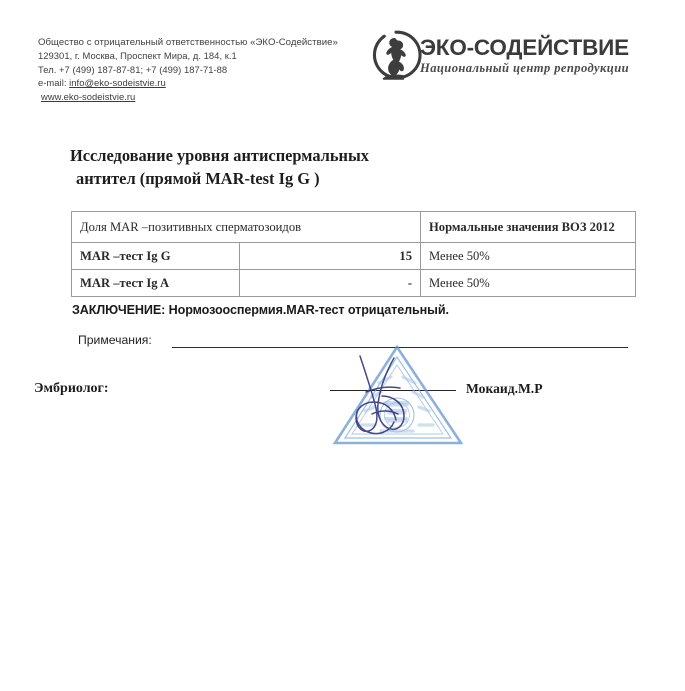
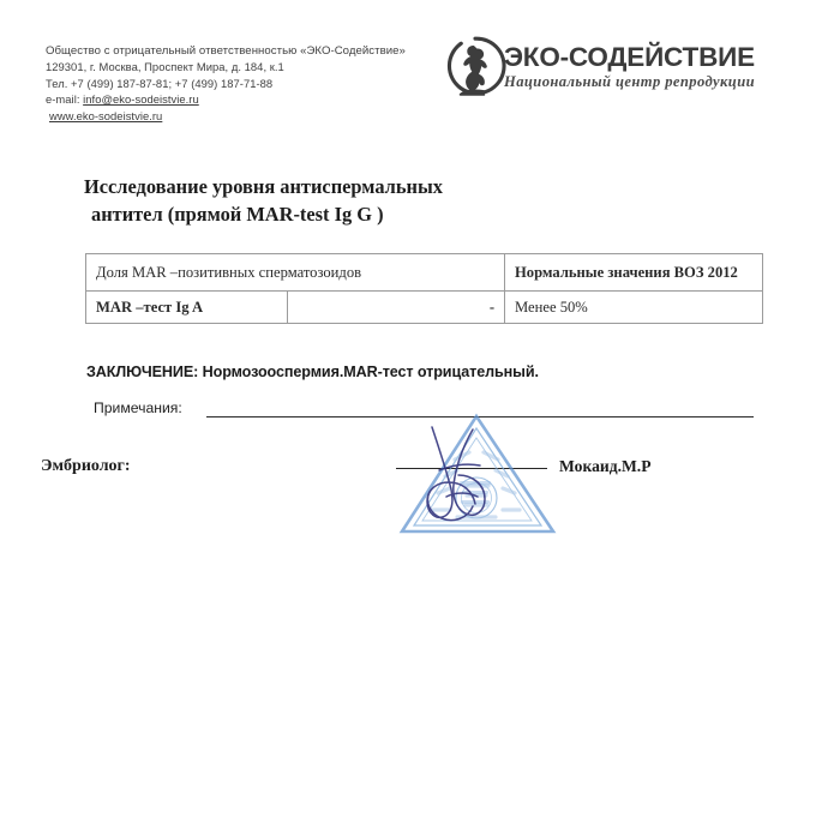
  Общество с отрицательный ответственностью «ЭКО-Содействие»
  129301, г. Москва, Проспект Мира, д. 184, к.1
  Тел. +7 (499) 187-87-81; +7 (499) 187-71-88
  e-mail: info@eko-sodeistvie.ru
  www.eko-sodeistvie.ru
  ЭКО-СОДЕЙСТВИЕ
  Национальный центр репродукции
  Исследование уровня антиспермальных
  антител (прямой MAR-test Ig G )
  Доля MAR –позитивных сперматозоидов	Нормальные значения ВОЗ 2012
- MAR –тест Ig G	15	Менее 50%
  MAR –тест Ig A	-	Менее 50%
  ЗАКЛЮЧЕНИЕ: Нормозооспермия.MAR-тест отрицательный.
  Примечания:
  Эмбриолог:
  Мокаид.М.Р
